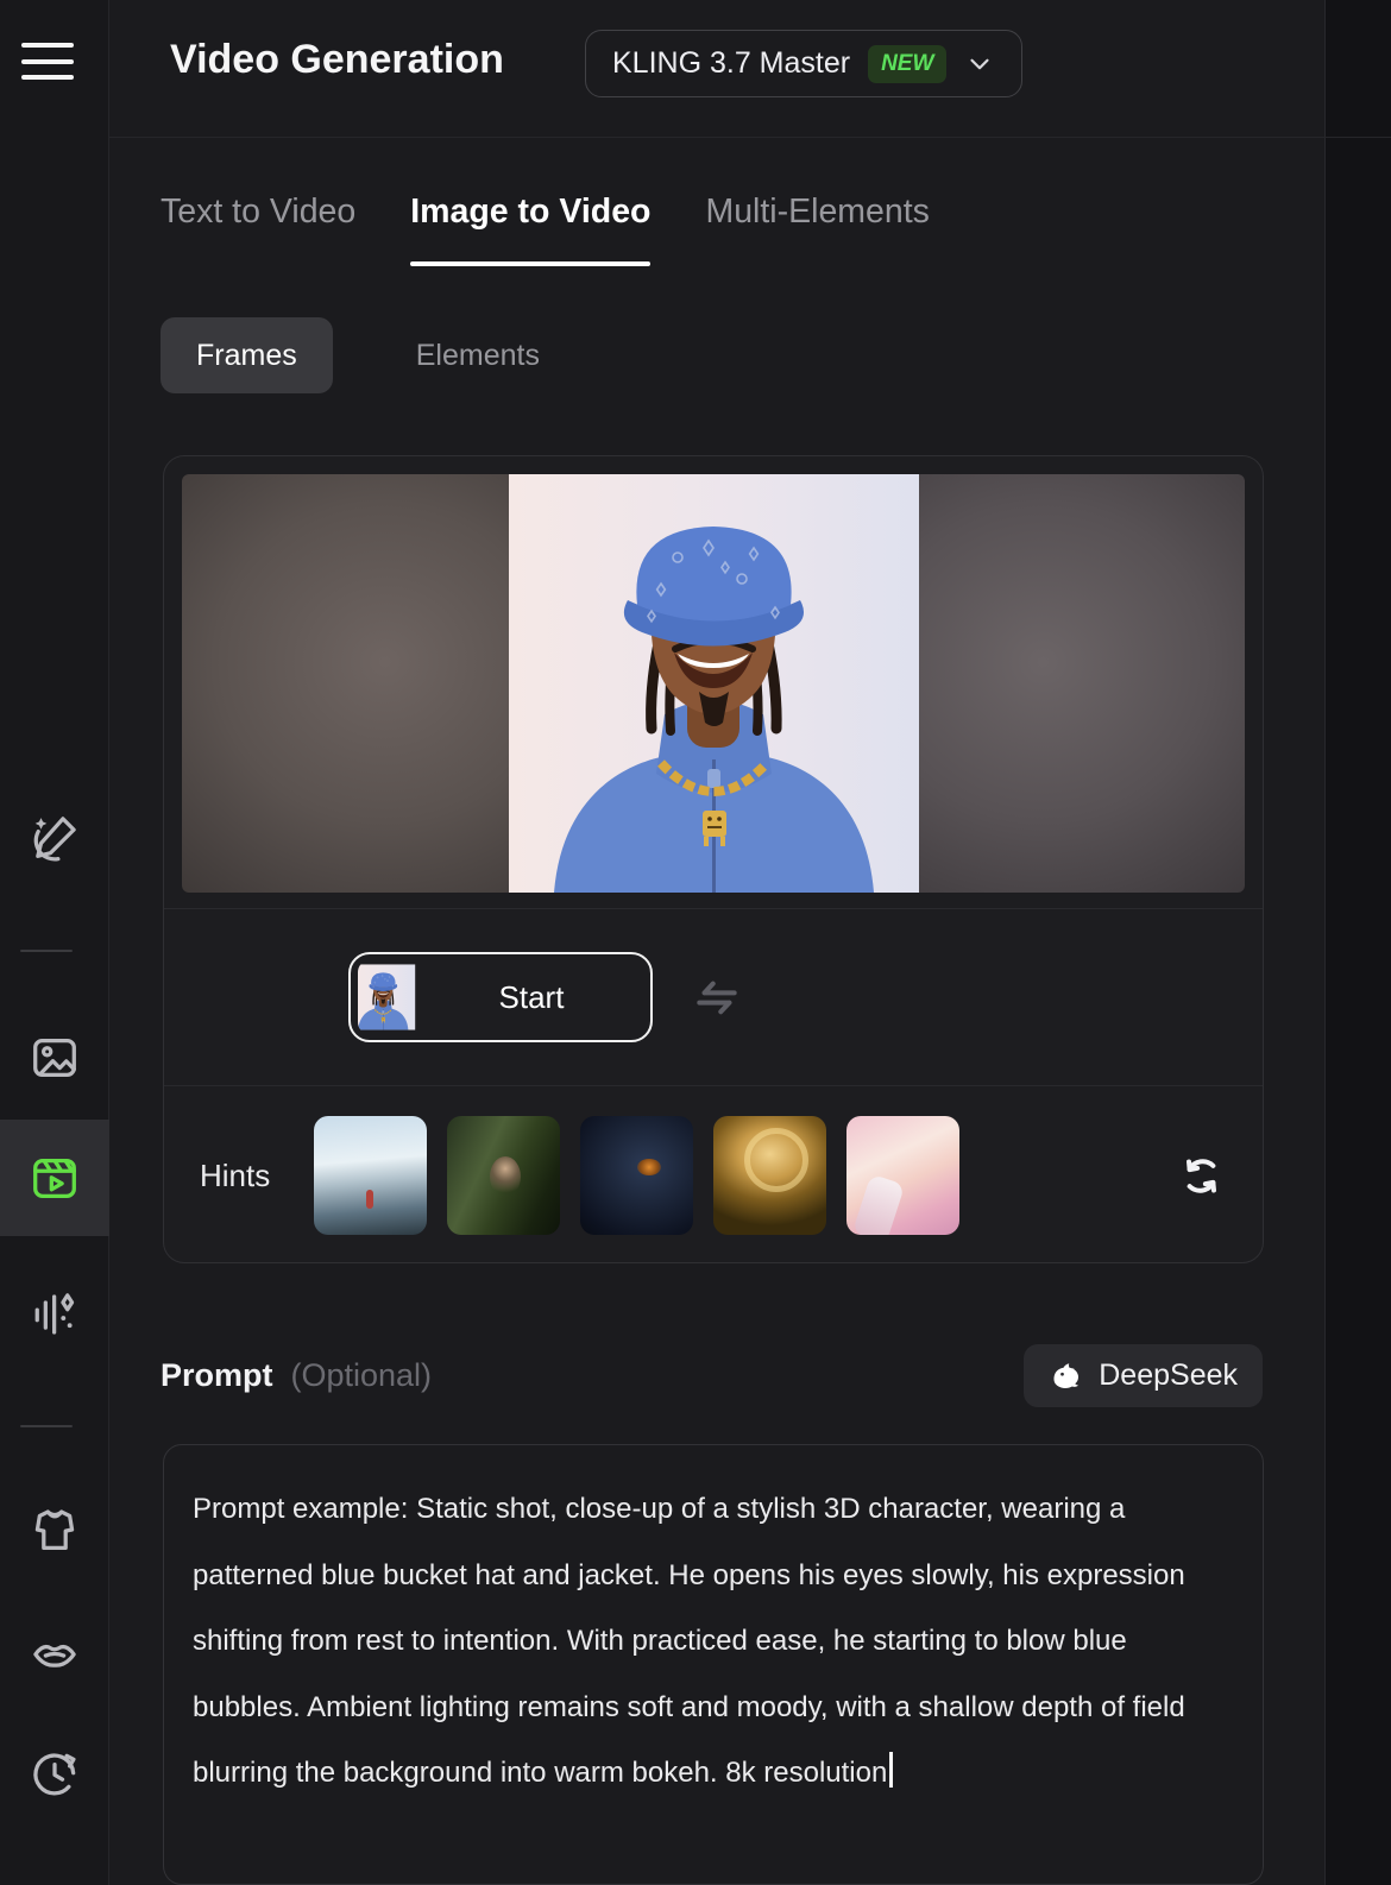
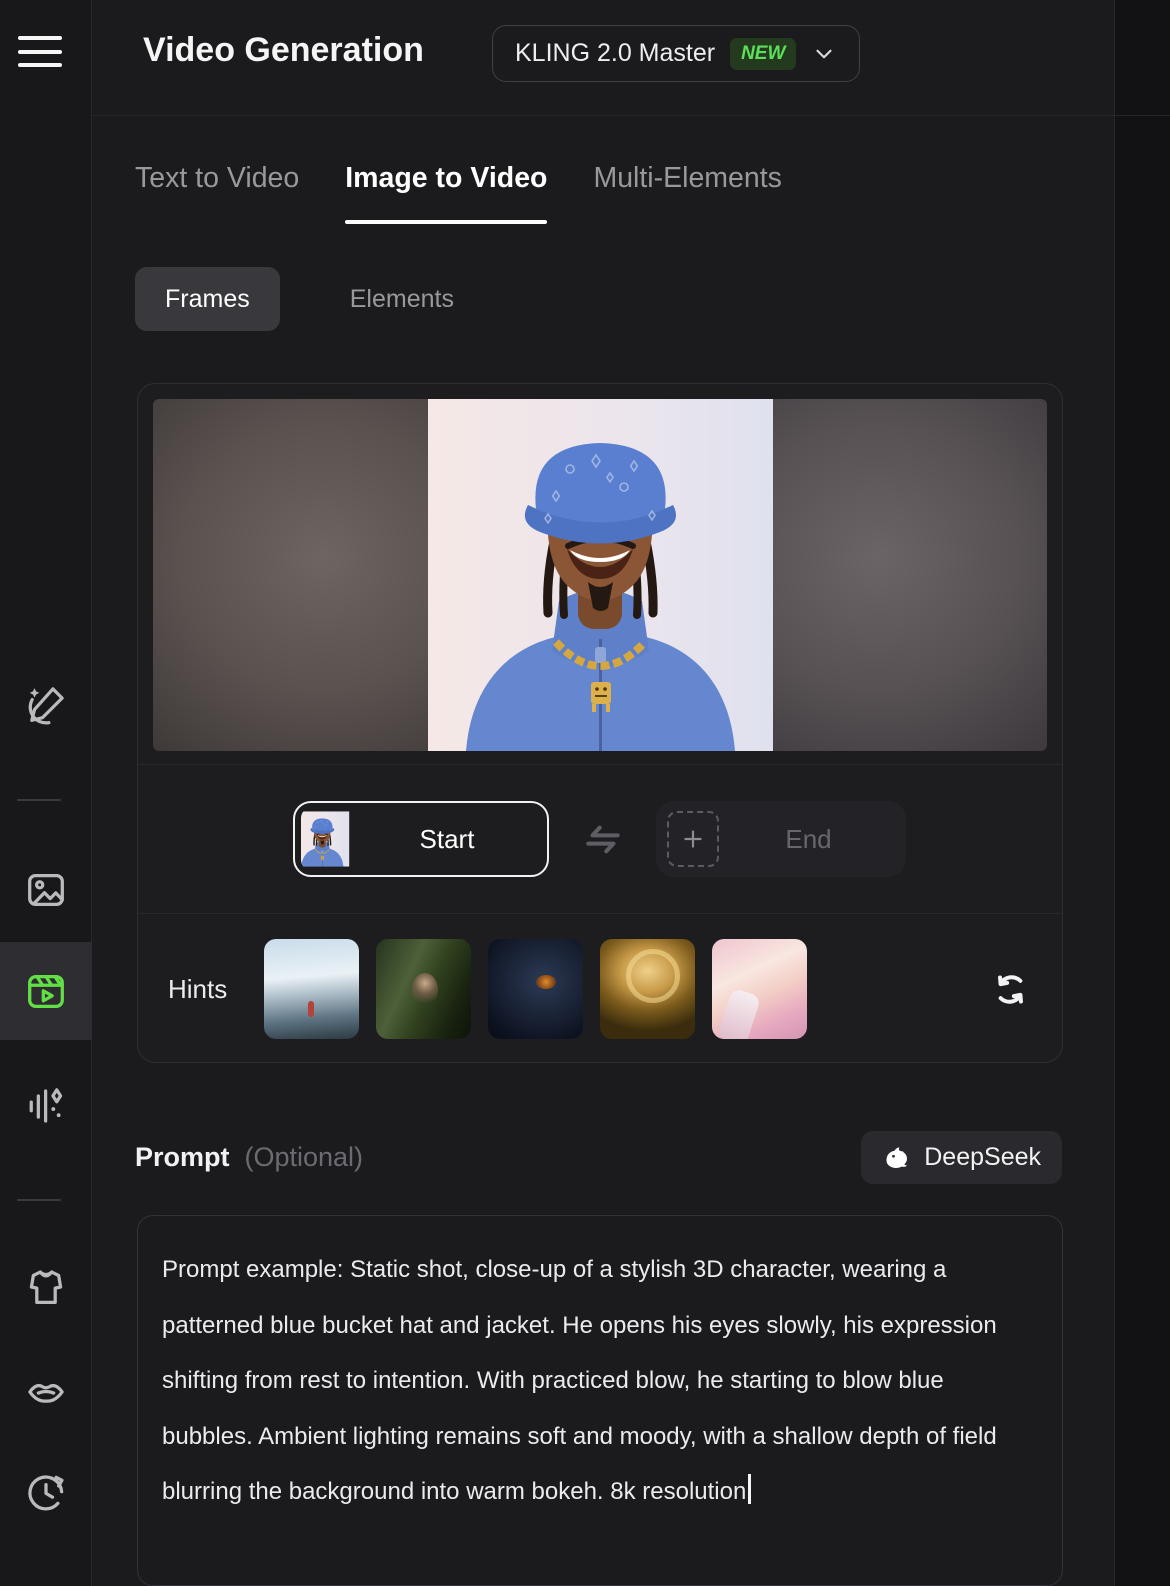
  Video Generation
- KLING 3.7 Master
+ KLING 2.0 Master
  NEW
  Text to Video
  Image to Video
  Multi-Elements
  Frames
  Elements
  Start
+ End
  Hints
  Prompt
  (Optional)
  DeepSeek
- Prompt example: Static shot, close-up of a stylish 3D character, wearing a patterned blue bucket hat and jacket. He opens his eyes slowly, his expression shifting from rest to intention. With practiced ease, he starting to blow blue bubbles. Ambient lighting remains soft and moody, with a shallow depth of field blurring the background into warm bokeh. 8k resolution
+ Prompt example: Static shot, close-up of a stylish 3D character, wearing a patterned blue bucket hat and jacket. He opens his eyes slowly, his expression shifting from rest to intention. With practiced blow, he starting to blow blue bubbles. Ambient lighting remains soft and moody, with a shallow depth of field blurring the background into warm bokeh. 8k resolution
